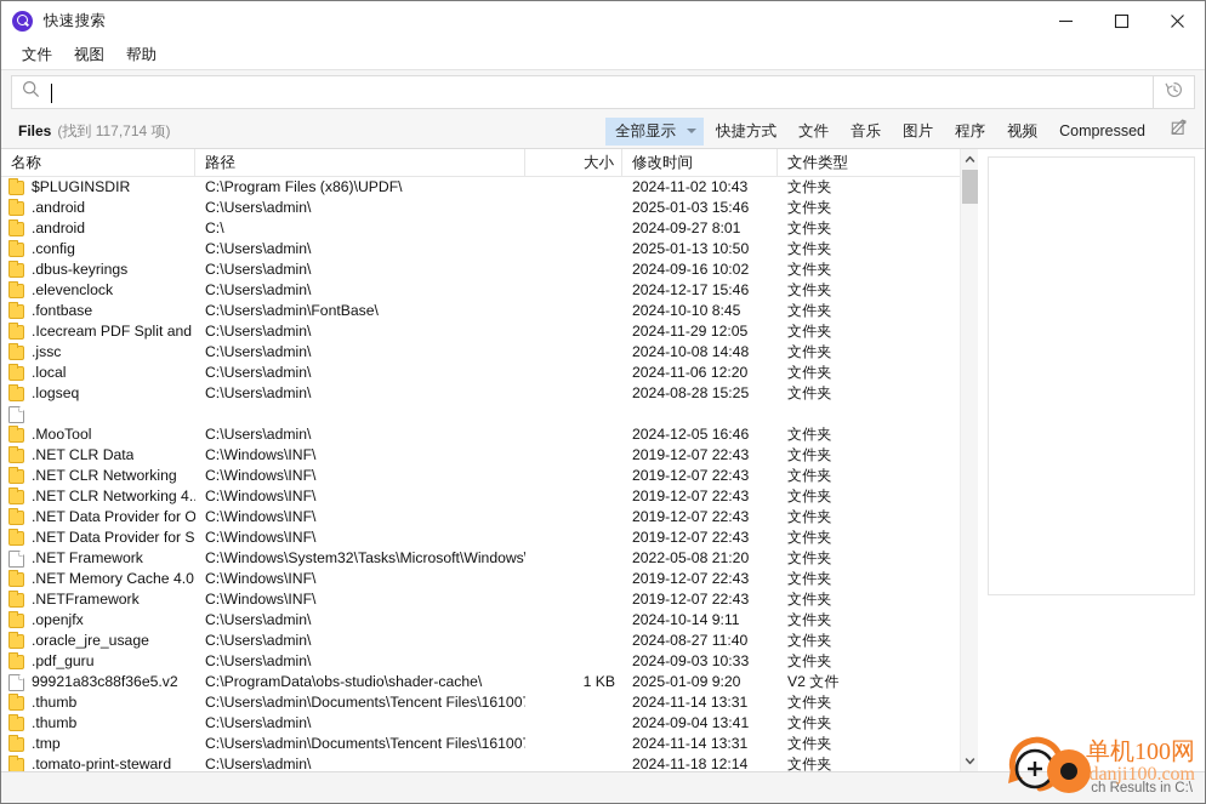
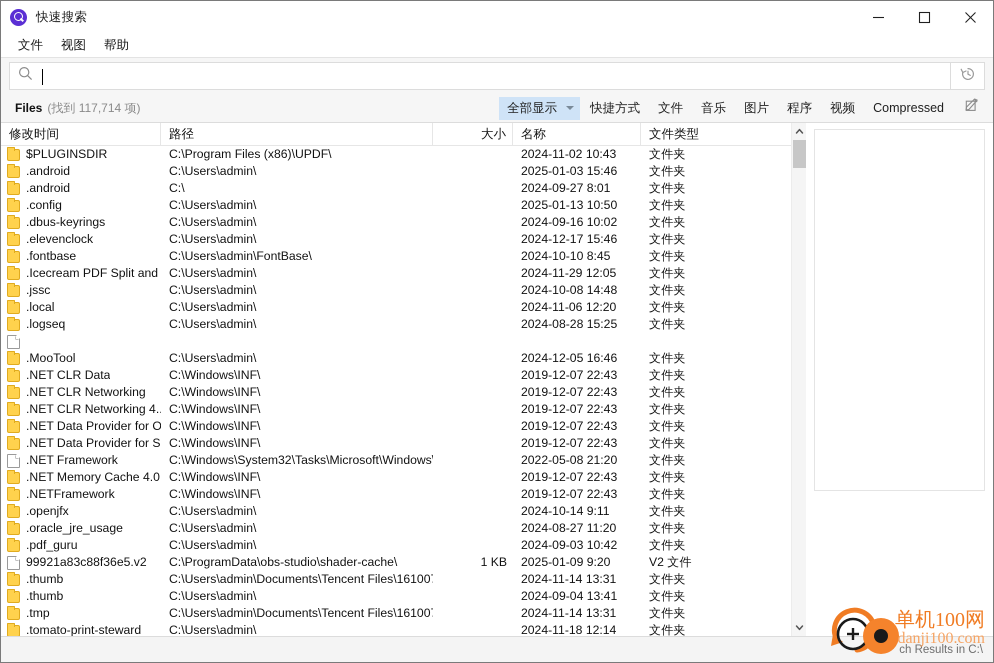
  快速搜索
  文件
  视图
  帮助
  Files
  (找到 117,714 项)
  全部显示
  快捷方式
  文件
  音乐
  图片
  程序
  视频
  Compressed
- 名称
+ 修改时间
  路径
  大小
- 修改时间
+ 名称
  文件类型
  $PLUGINSDIR
  C:\Program Files (x86)\UPDF\
  2024-11-02 10:43
  文件夹
  .android
  C:\Users\admin\
  2025-01-03 15:46
  文件夹
  .android
  C:\
  2024-09-27 8:01
  文件夹
  .config
  C:\Users\admin\
  2025-01-13 10:50
  文件夹
  .dbus-keyrings
  C:\Users\admin\
  2024-09-16 10:02
  文件夹
  .elevenclock
  C:\Users\admin\
  2024-12-17 15:46
  文件夹
  .fontbase
  C:\Users\admin\FontBase\
  2024-10-10 8:45
  文件夹
  .Icecream PDF Split and
  C:\Users\admin\
  2024-11-29 12:05
  文件夹
  .jssc
  C:\Users\admin\
  2024-10-08 14:48
  文件夹
  .local
  C:\Users\admin\
  2024-11-06 12:20
  文件夹
  .logseq
  C:\Users\admin\
  2024-08-28 15:25
  文件夹
  .MooTool
  C:\Users\admin\
  2024-12-05 16:46
  文件夹
  .NET CLR Data
  C:\Windows\INF\
  2019-12-07 22:43
  文件夹
  .NET CLR Networking
  C:\Windows\INF\
  2019-12-07 22:43
  文件夹
  .NET CLR Networking 4..
  C:\Windows\INF\
  2019-12-07 22:43
  文件夹
  .NET Data Provider for O
  C:\Windows\INF\
  2019-12-07 22:43
  文件夹
  .NET Data Provider for S
  C:\Windows\INF\
  2019-12-07 22:43
  文件夹
  .NET Framework
  C:\Windows\System32\Tasks\Microsoft\Windows
  2022-05-08 21:20
  文件夹
  .NET Memory Cache 4.0
  C:\Windows\INF\
  2019-12-07 22:43
  文件夹
  .NETFramework
  C:\Windows\INF\
  2019-12-07 22:43
  文件夹
  .openjfx
  C:\Users\admin\
  2024-10-14 9:11
  文件夹
  .oracle_jre_usage
  C:\Users\admin\
- 2024-08-27 11:40
+ 2024-08-27 11:20
  文件夹
  .pdf_guru
  C:\Users\admin\
- 2024-09-03 10:33
+ 2024-09-03 10:42
  文件夹
  99921a83c88f36e5.v2
  C:\ProgramData\obs-studio\shader-cache\
  1 KB
  2025-01-09 9:20
  V2 文件
  .thumb
  C:\Users\admin\Documents\Tencent Files\16100
  2024-11-14 13:31
  文件夹
  .thumb
  C:\Users\admin\
  2024-09-04 13:41
  文件夹
  .tmp
  C:\Users\admin\Documents\Tencent Files\16100
  2024-11-14 13:31
  文件夹
  .tomato-print-steward
  C:\Users\admin\
  2024-11-18 12:14
  文件夹
  ch Results in C:\
  单机100网
  danji100.com
